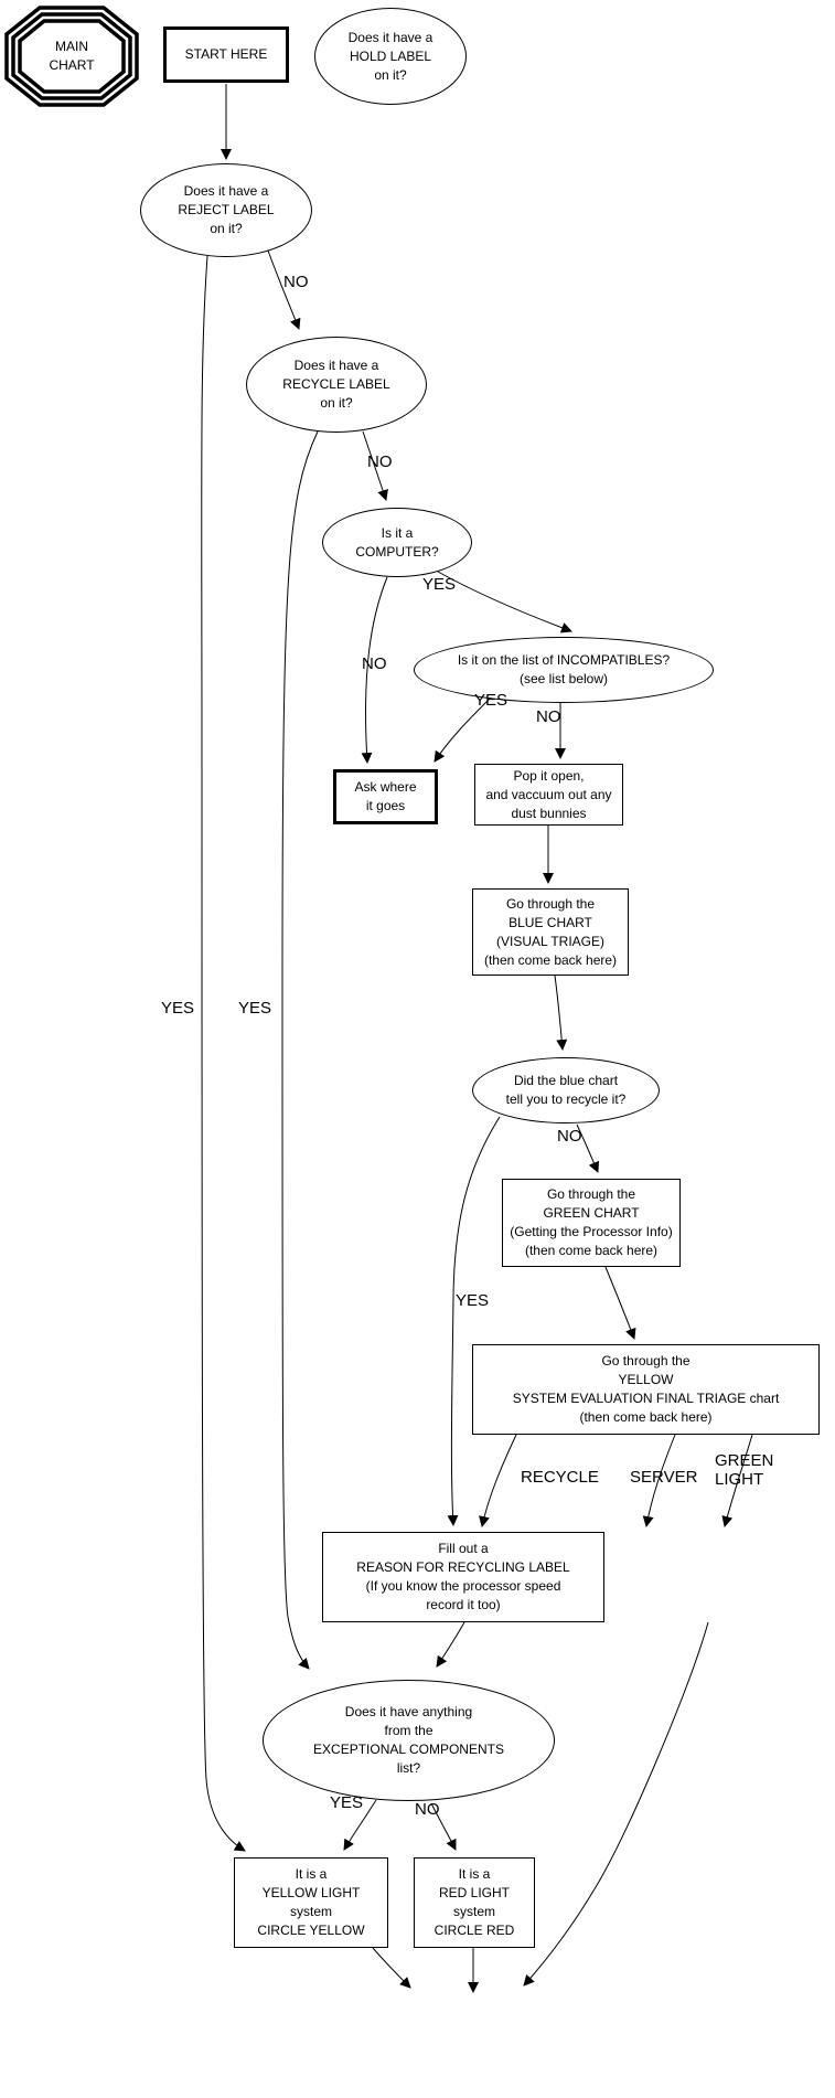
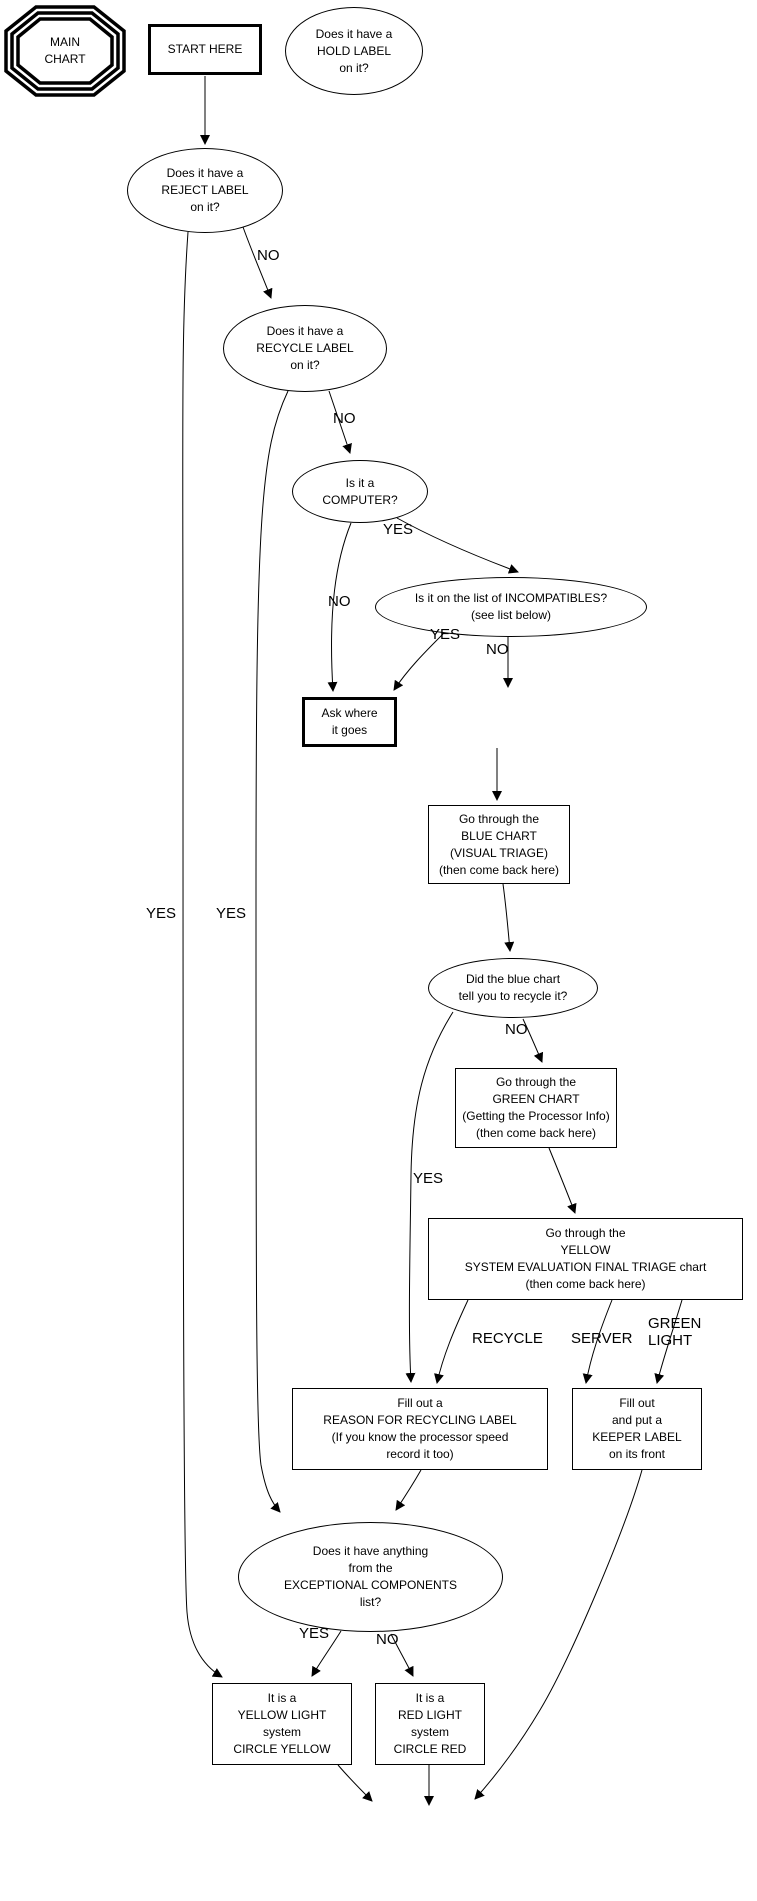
  MAIN
  CHART
  START HERE
  Does it have a
  HOLD LABEL
  on it?
  Does it have a
  REJECT LABEL
  on it?
  Does it have a
  RECYCLE LABEL
  on it?
  Is it a
  COMPUTER?
  Is it on the list of INCOMPATIBLES?
  (see list below)
  Ask where
  it goes
- Pop it open,
- and vaccuum out any
- dust bunnies
  Go through the
  BLUE CHART
  (VISUAL TRIAGE)
  (then come back here)
  Did the blue chart
  tell you to recycle it?
  Go through the
  GREEN CHART
  (Getting the Processor Info)
  (then come back here)
  Go through the
  YELLOW
  SYSTEM EVALUATION FINAL TRIAGE chart
  (then come back here)
  Fill out a
  REASON FOR RECYCLING LABEL
  (If you know the processor speed
  record it too)
+ Fill out
+ and put a
+ KEEPER LABEL
+ on its front
  Does it have anything
  from the
  EXCEPTIONAL COMPONENTS
  list?
  It is a
  YELLOW LIGHT
  system
  CIRCLE YELLOW
  It is a
  RED LIGHT
  system
  CIRCLE RED
  NO
  NO
  YES
  NO
  YES
  NO
  YES
  YES
  NO
  YES
  RECYCLE
  SERVER
  GREEN
  LIGHT
  YES
  NO
